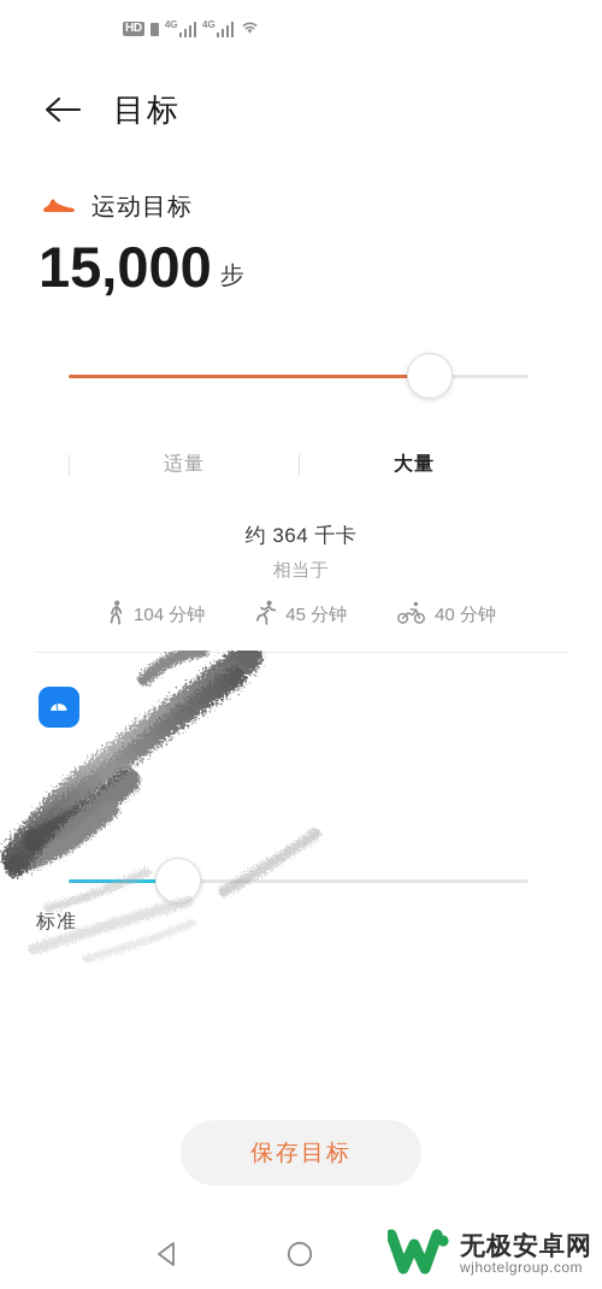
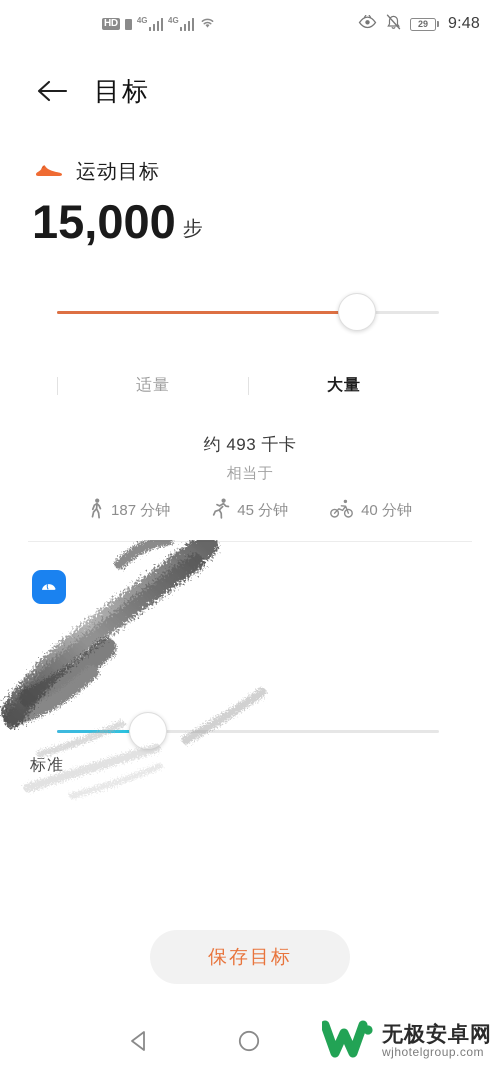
  HD
  4G
  4G
+ 29
+ 9:48
  目标
  运动目标
  15,000
  步
  适量
  大量
- 约 364 千卡
+ 约 493 千卡
  相当于
- 104 分钟
+ 187 分钟
  45 分钟
  40 分钟
  标准
  保存目标
  无极安卓网
  wjhotelgroup.com
